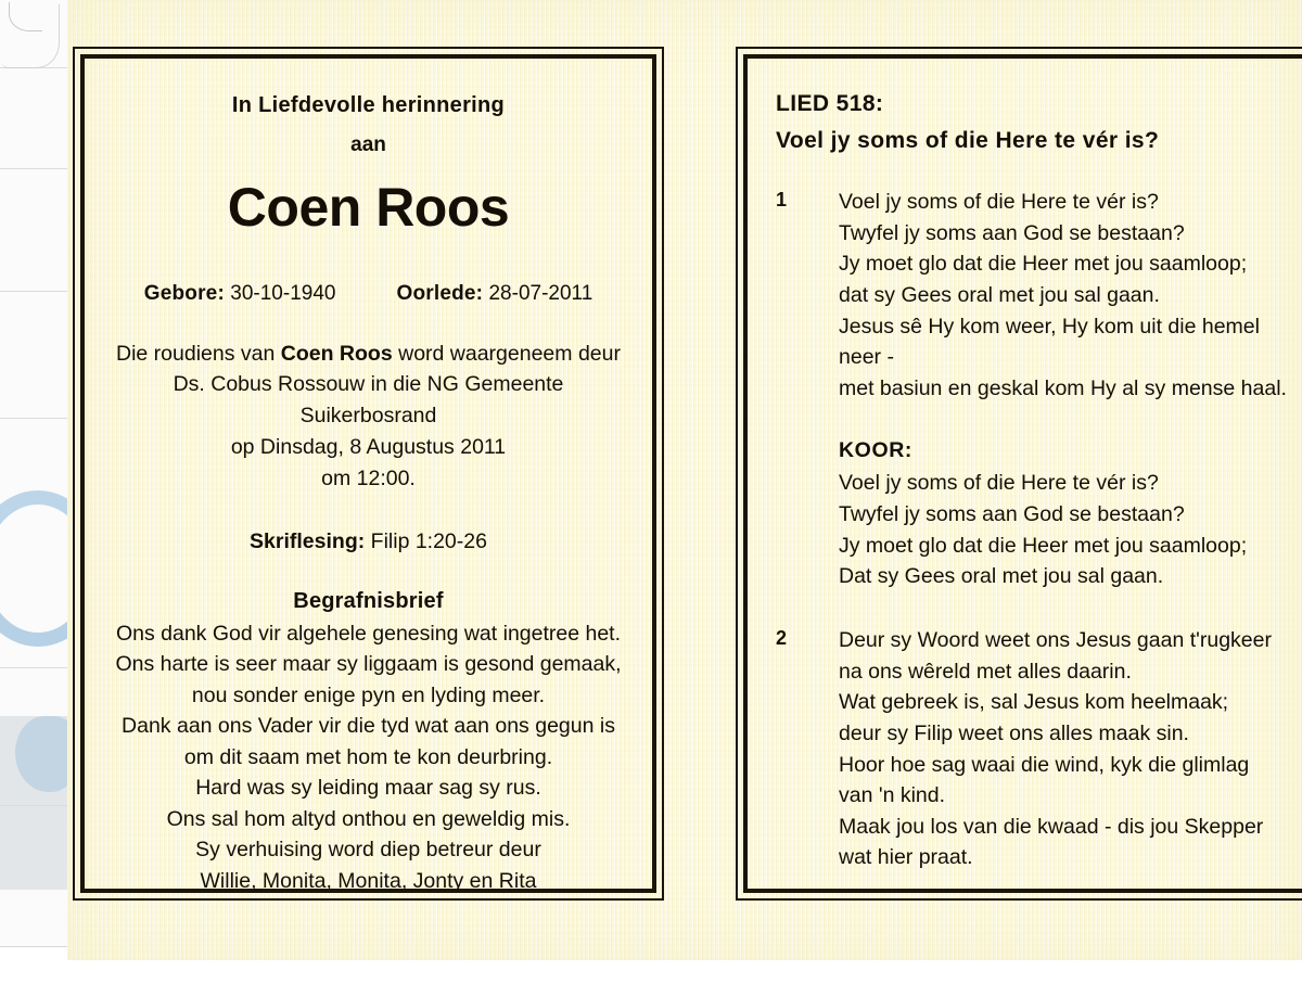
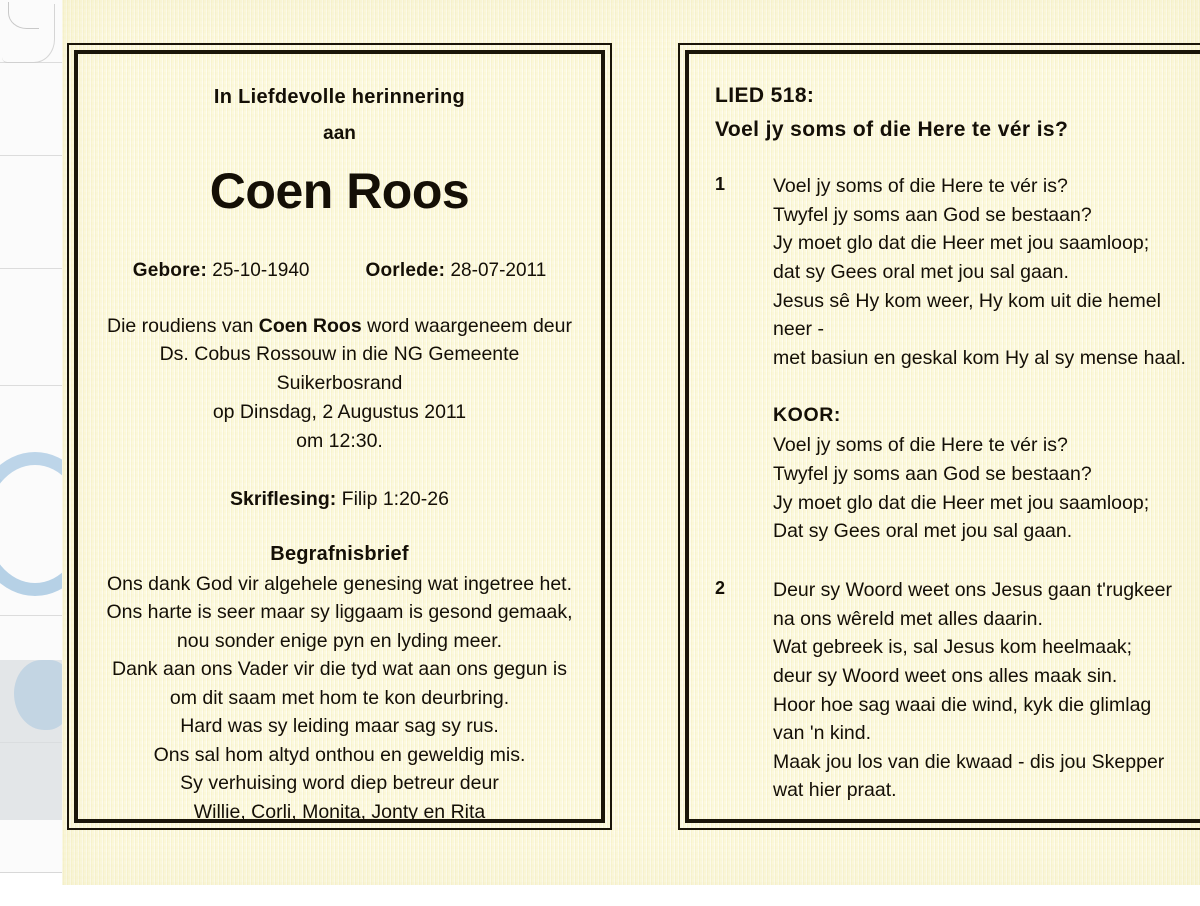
  In Liefdevolle herinnering
  aan
  Coen Roos
- Gebore: 30-10-1940
+ Gebore: 25-10-1940
  Oorlede: 28-07-2011
  Die roudiens van Coen Roos word waargeneem deur
  Ds. Cobus Rossouw in die NG Gemeente Suikerbosrand
- op Dinsdag, 8 Augustus 2011
+ op Dinsdag, 2 Augustus 2011
- om 12:00.
+ om 12:30.
  Skriflesing: Filip 1:20-26
  Begrafnisbrief
  Ons dank God vir algehele genesing wat ingetree het.
  Ons harte is seer maar sy liggaam is gesond gemaak,
  nou sonder enige pyn en lyding meer.
  Dank aan ons Vader vir die tyd wat aan ons gegun is
  om dit saam met hom te kon deurbring.
  Hard was sy leiding maar sag sy rus.
  Ons sal hom altyd onthou en geweldig mis.
  Sy verhuising word diep betreur deur
- Willie, Monita, Monita, Jonty en Rita
+ Willie, Corli, Monita, Jonty en Rita
  LIED 518:
  Voel jy soms of die Here te vér is?
  1
  Voel jy soms of die Here te vér is?
  Twyfel jy soms aan God se bestaan?
  Jy moet glo dat die Heer met jou saamloop;
  dat sy Gees oral met jou sal gaan.
  Jesus sê Hy kom weer, Hy kom uit die hemel neer -
  met basiun en geskal kom Hy al sy mense haal.
  KOOR:
  Voel jy soms of die Here te vér is?
  Twyfel jy soms aan God se bestaan?
  Jy moet glo dat die Heer met jou saamloop;
  Dat sy Gees oral met jou sal gaan.
  2
  Deur sy Woord weet ons Jesus gaan t'rugkeer
  na ons wêreld met alles daarin.
  Wat gebreek is, sal Jesus kom heelmaak;
- deur sy Filip weet ons alles maak sin.
+ deur sy Woord weet ons alles maak sin.
  Hoor hoe sag waai die wind, kyk die glimlag van 'n kind.
  Maak jou los van die kwaad - dis jou Skepper wat hier praat.
